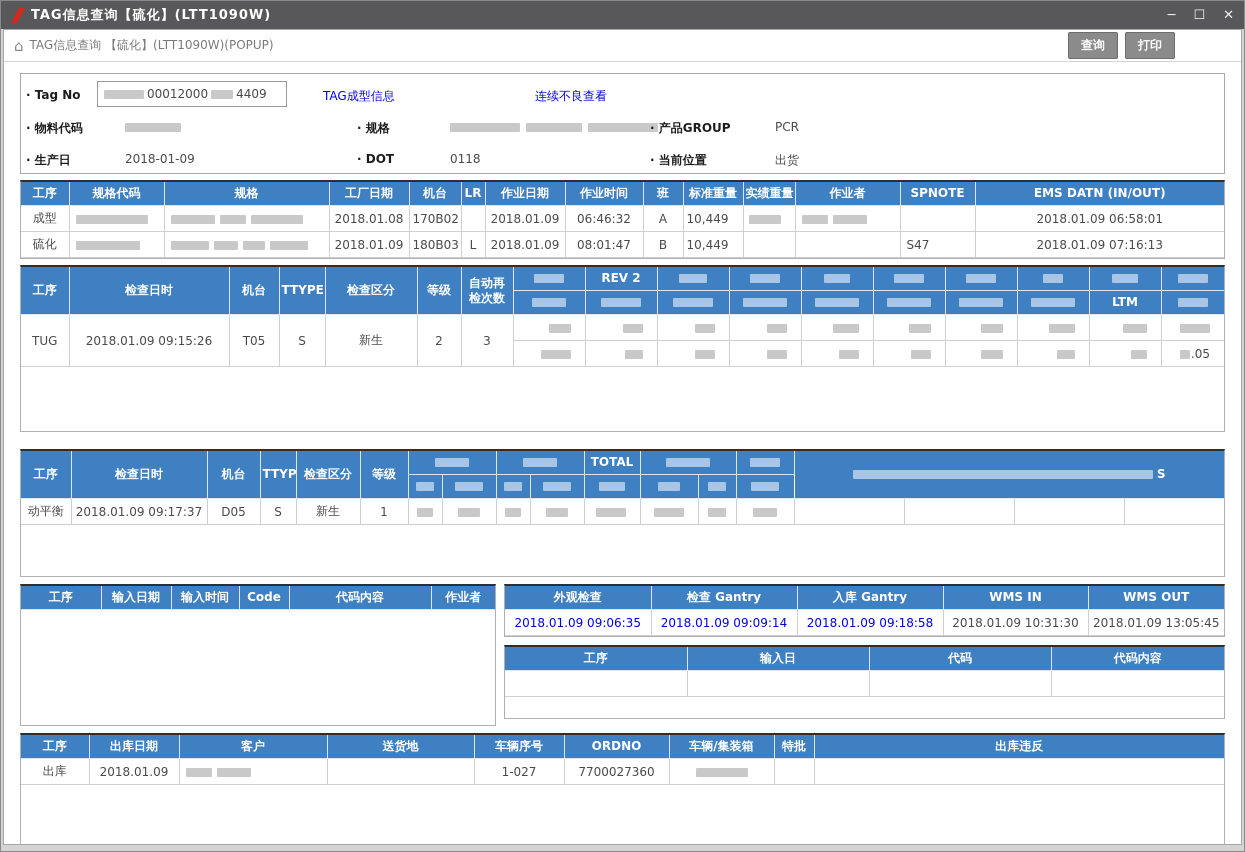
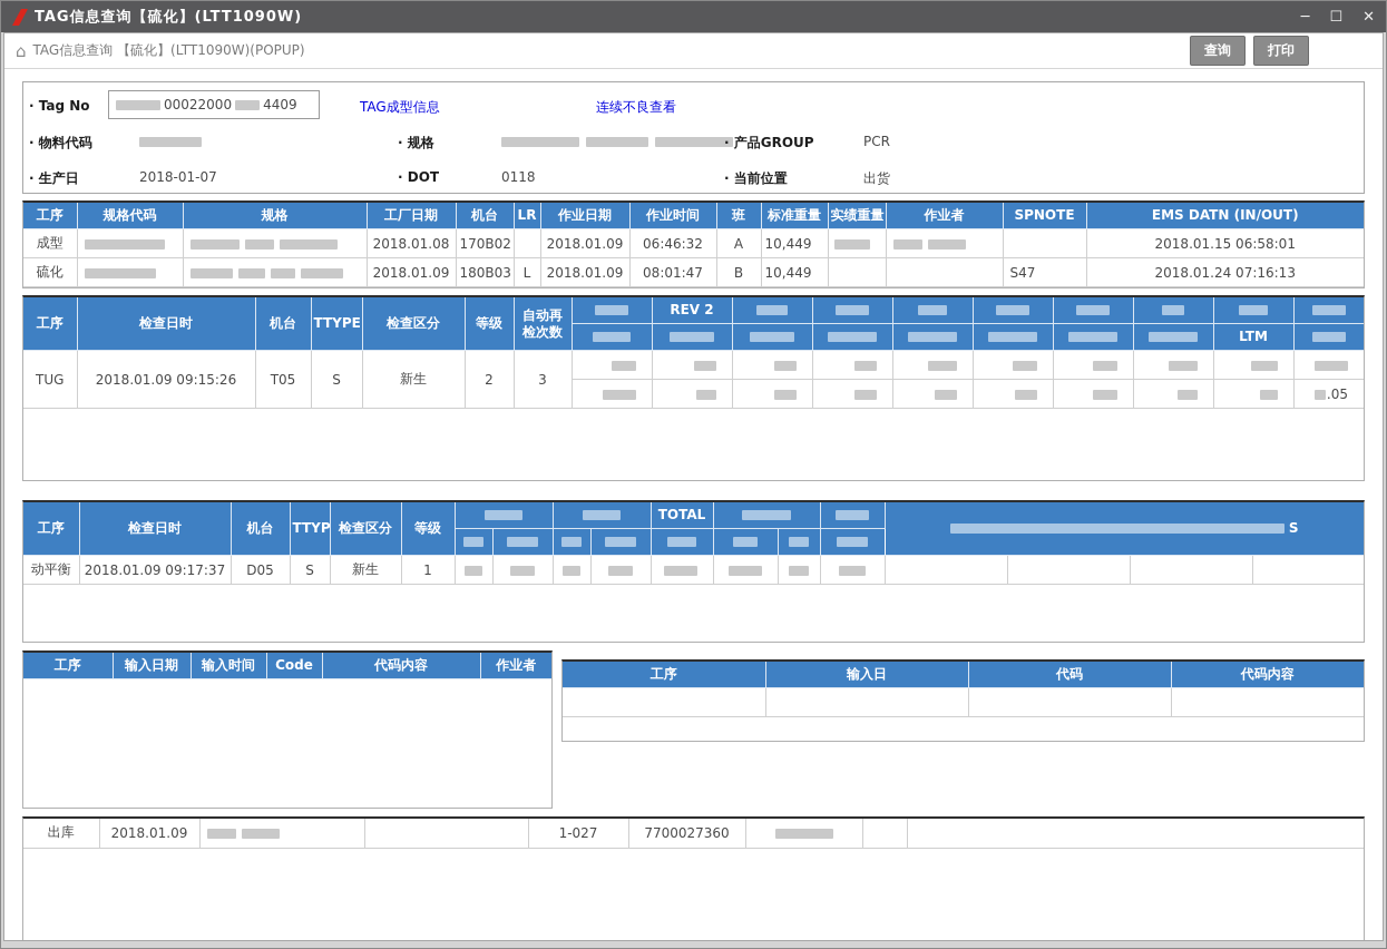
  TAG信息查询【硫化】(LTT1090W)
  ─
  ☐
  ✕
  ⌂
  TAG信息查询 【硫化】(LTT1090W)(POPUP)
  查询
  打印
  · Tag No
- 00012000
+ 00022000
  4409
  TAG成型信息
  连续不良查看
  · 物料代码
  · 规格
  · 产品GROUP
  PCR
  · 生产日
- 2018-01-09
+ 2018-01-07
  · DOT
  0118
  · 当前位置
  出货
  工序	规格代码	规格	工厂日期	机台	LR	作业日期	作业时间	班	标准重量	实绩重量	作业者	SPNOTE	EMS DATN (IN/OUT)
- 成型			2018.01.08	170B02		2018.01.09	06:46:32	A	10,449				2018.01.09 06:58:01
+ 成型			2018.01.08	170B02		2018.01.09	06:46:32	A	10,449				2018.01.15 06:58:01
- 硫化			2018.01.09	180B03	L	2018.01.09	08:01:47	B	10,449			S47	2018.01.09 07:16:13
+ 硫化			2018.01.09	180B03	L	2018.01.09	08:01:47	B	10,449			S47	2018.01.24 07:16:13
  工序	检查日时	机台	TTYPE	检查区分	等级	自动再检次数		REV 2
  								LTM
  TUG	2018.01.09 09:15:26	T05	S	新生	2	3
  									.05
  工序	检查日时	机台	TTYP	检查区分	等级			TOTAL			S
  动平衡	2018.01.09 09:17:37	D05	S	新生	1
  工序	输入日期	输入时间	Code	代码内容	作业者
- 外观检查	检查 Gantry	入库 Gantry	WMS IN	WMS OUT
- 2018.01.09 09:06:35	2018.01.09 09:09:14	2018.01.09 09:18:58	2018.01.09 10:31:30	2018.01.09 13:05:45
  工序	输入日	代码	代码内容
- 工序	出库日期	客户	送货地	车辆序号	ORDNO	车辆/集装箱	特批	出库违反
  出库	2018.01.09			1-027	7700027360
